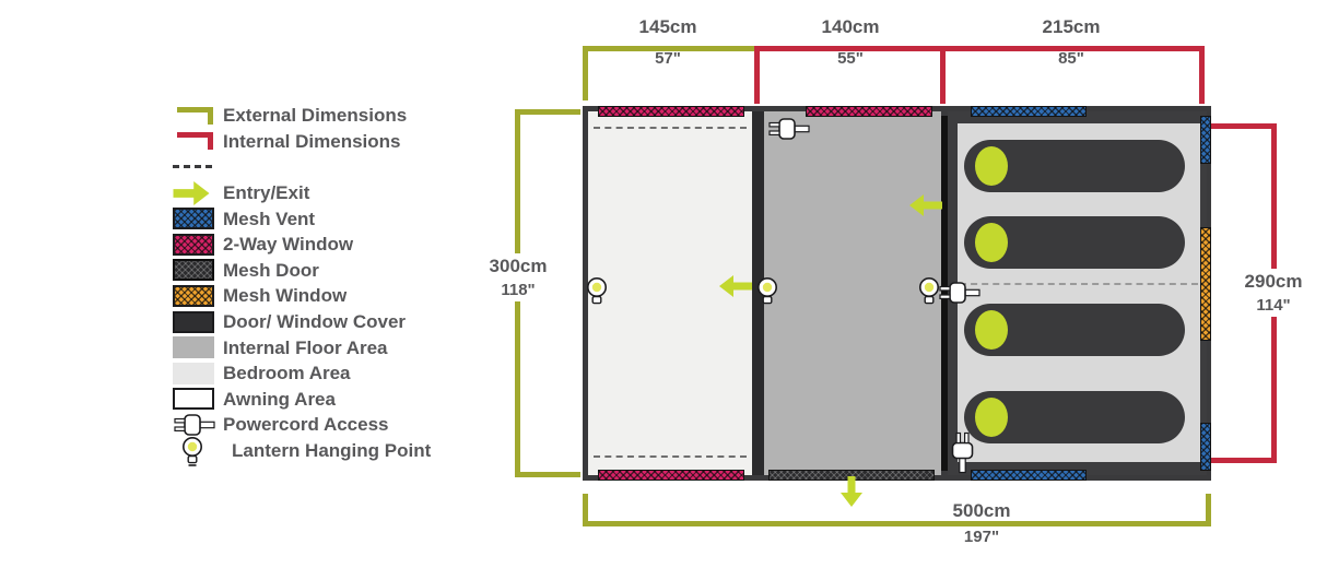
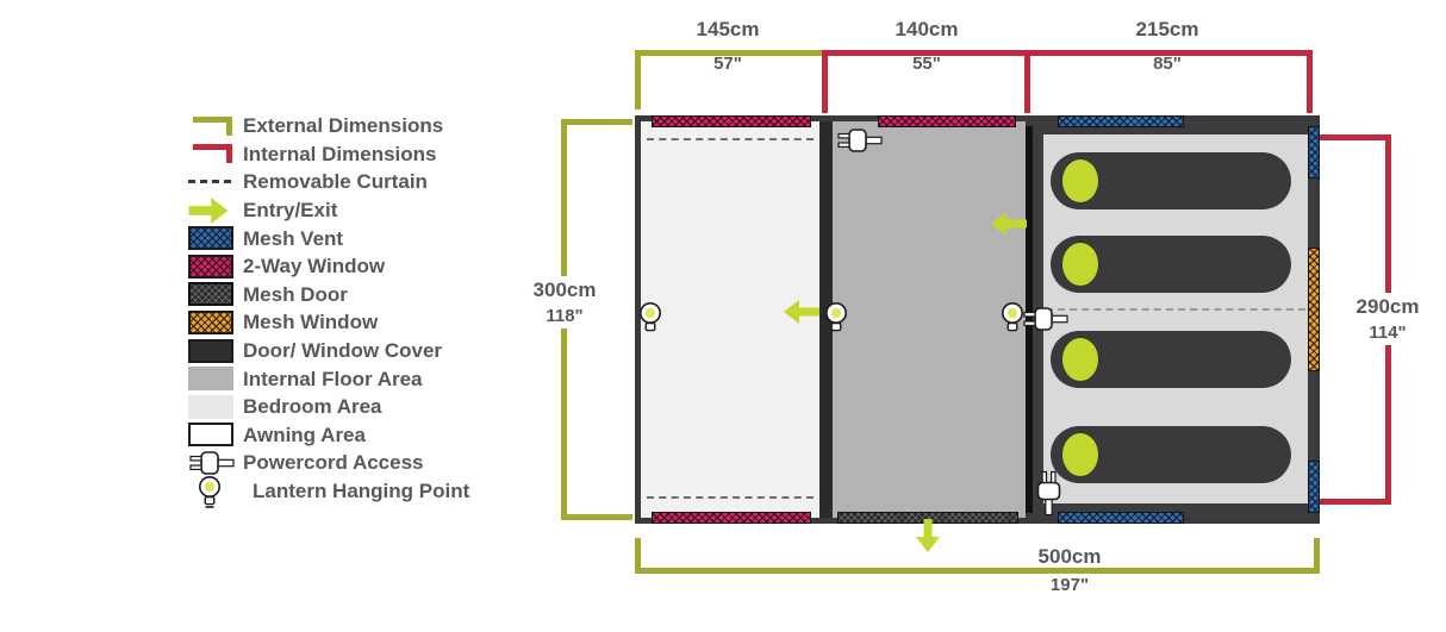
  External Dimensions
  Internal Dimensions
+ Removable Curtain
  Entry/Exit
  Mesh Vent
  2-Way Window
  Mesh Door
  Mesh Window
  Door/ Window Cover
  Internal Floor Area
  Bedroom Area
  Awning Area
  Powercord Access
  Lantern Hanging Point
  145cm
  57"
  140cm
  55"
  215cm
  85"
  300cm
  118"
  290cm
  114"
  500cm
  197"
